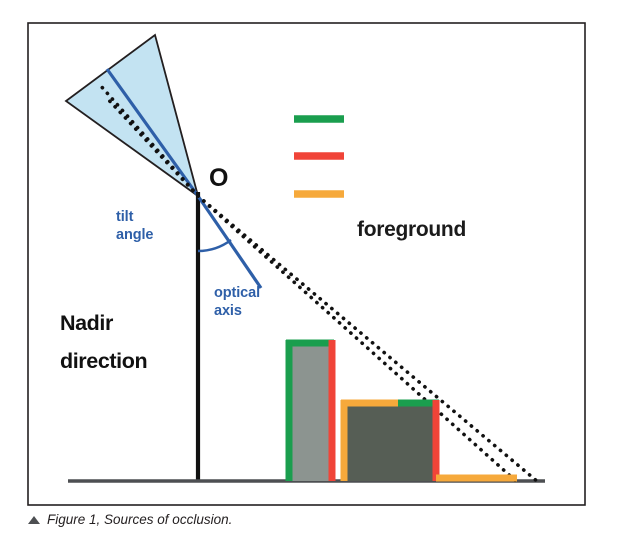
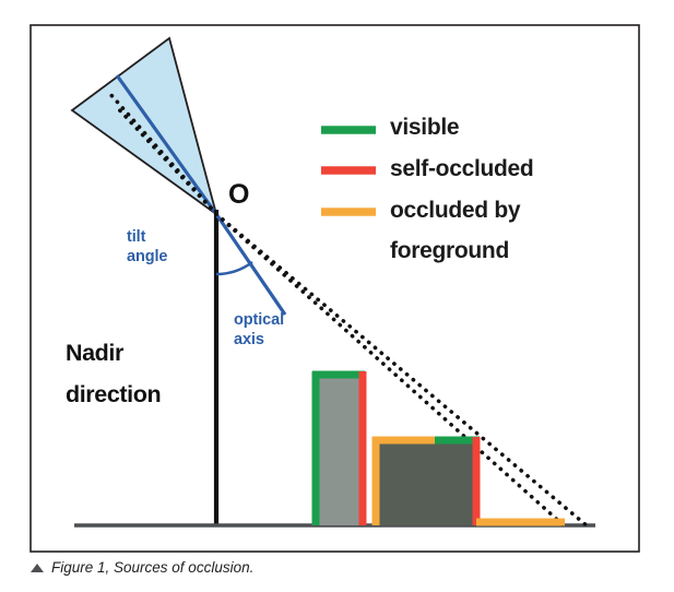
+ visible
+ self-occluded
+ occluded by
  foreground
  O
  tilt
  angle
  optical
  axis
  Nadir
  direction
  Figure 1, Sources of occlusion.
